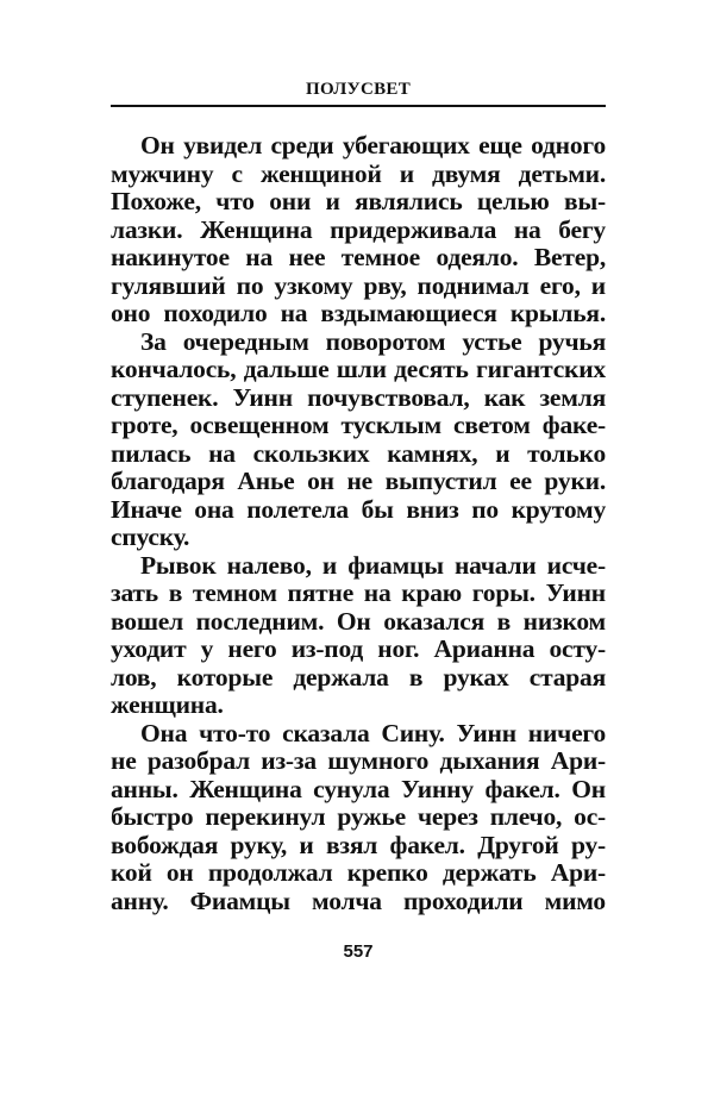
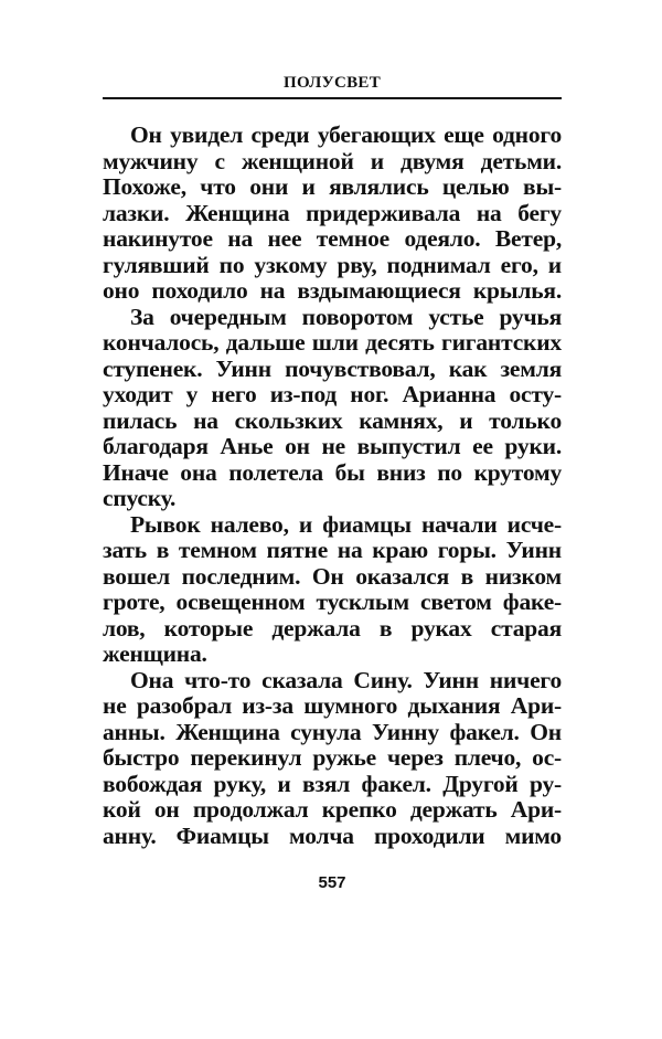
  ПОЛУСВЕТ
  Он увидел среди убегающих еще одного
  мужчину с женщиной и двумя детьми.
  Похоже, что они и являлись целью вы-
  лазки. Женщина придерживала на бегу
  накинутое на нее темное одеяло. Ветер,
  гулявший по узкому рву, поднимал его, и
  оно походило на вздымающиеся крылья.
  За очередным поворотом устье ручья
  кончалось, дальше шли десять гигантских
  ступенек. Уинн почувствовал, как земля
- гроте, освещенном тусклым светом факе-
+ уходит у него из-под ног. Арианна осту-
  пилась на скользких камнях, и только
  благодаря Анье он не выпустил ее руки.
  Иначе она полетела бы вниз по крутому
  спуску.
  Рывок налево, и фиамцы начали исче-
  зать в темном пятне на краю горы. Уинн
  вошел последним. Он оказался в низком
- уходит у него из-под ног. Арианна осту-
+ гроте, освещенном тусклым светом факе-
  лов, которые держала в руках старая
  женщина.
  Она что-то сказала Сину. Уинн ничего
  не разобрал из-за шумного дыхания Ари-
  анны. Женщина сунула Уинну факел. Он
  быстро перекинул ружье через плечо, ос-
  вобождая руку, и взял факел. Другой ру-
  кой он продолжал крепко держать Ари-
  анну. Фиамцы молча проходили мимо
  557
